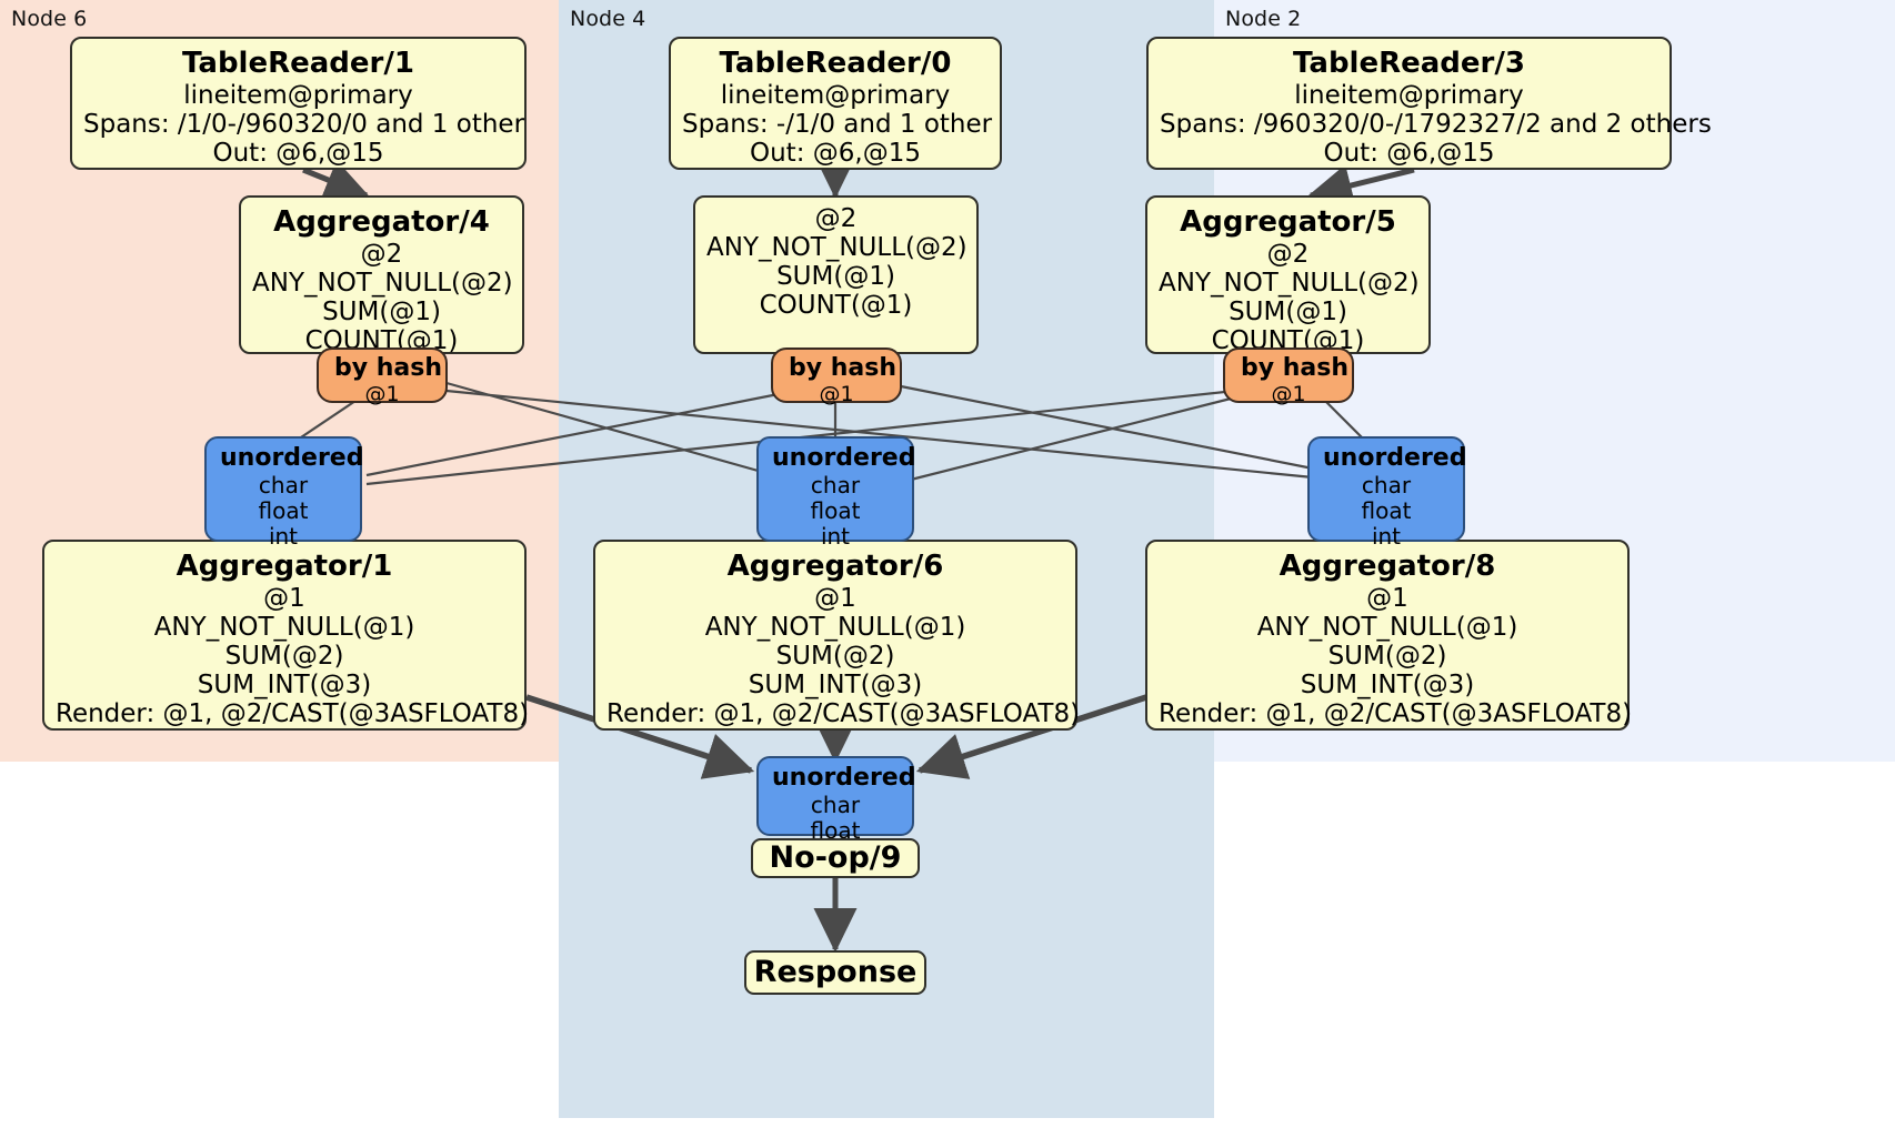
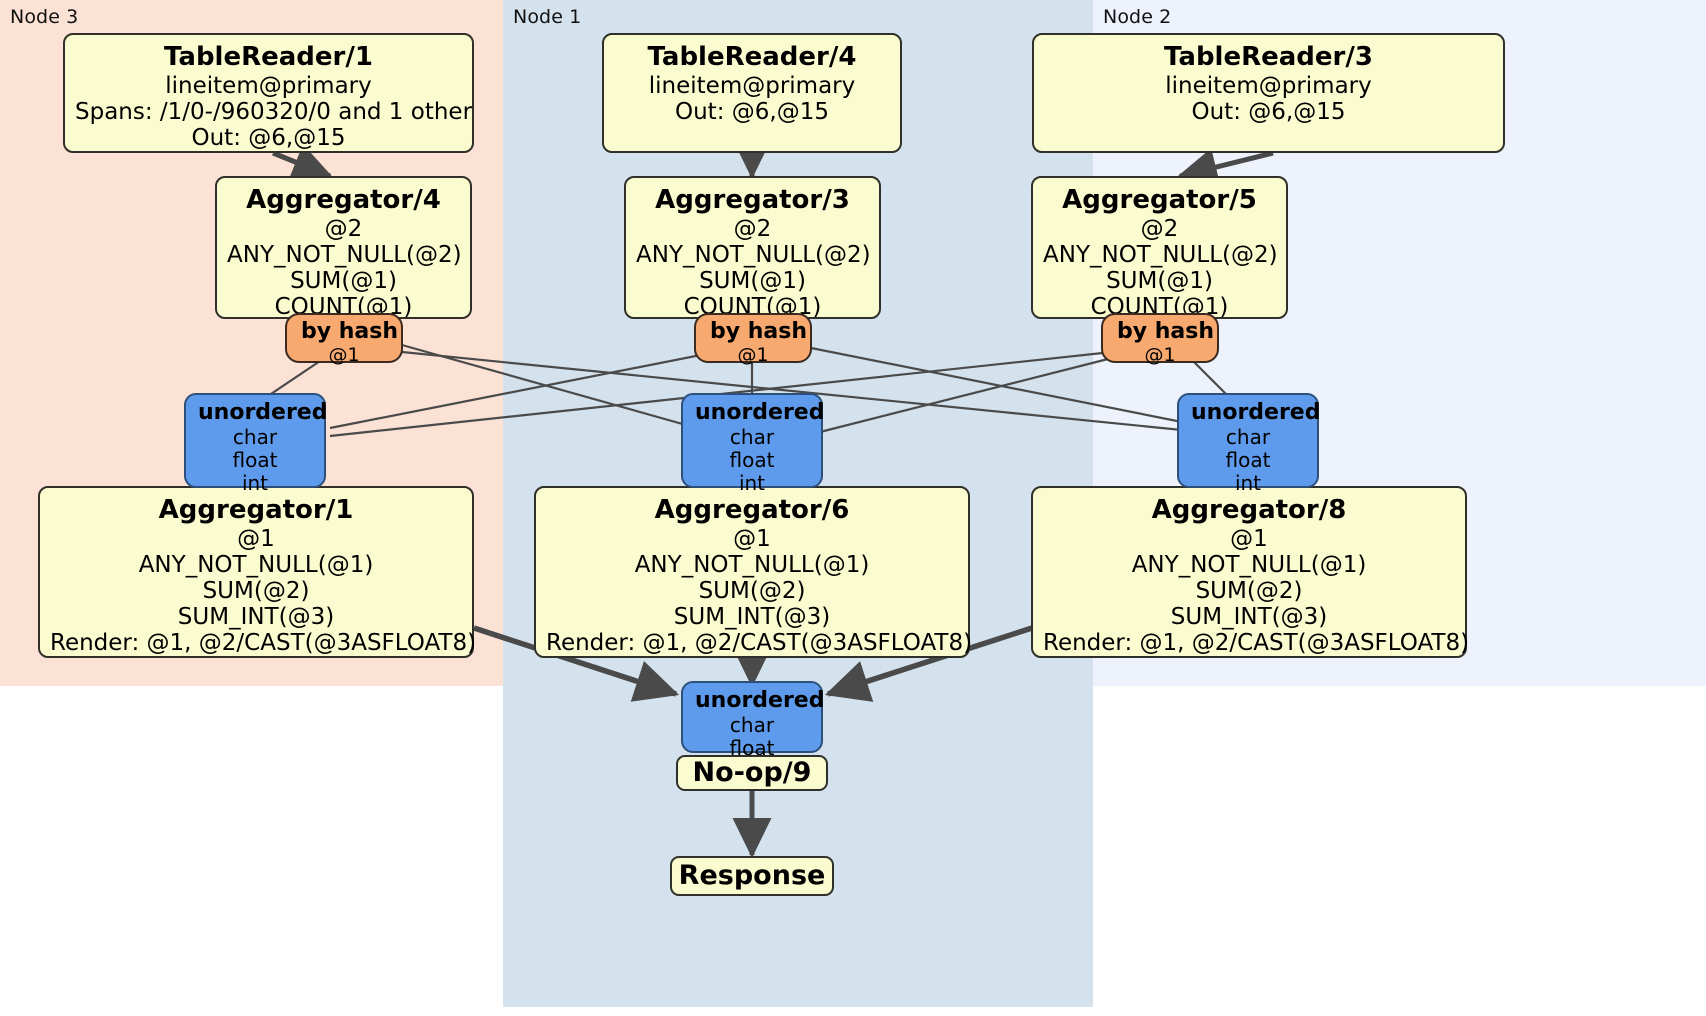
- Node 6
+ Node 3
- Node 4
+ Node 1
  Node 2
  TableReader/1
  lineitem@primary
  Spans: /1/0-/960320/0 and 1 other
  Out: @6,@15
- TableReader/0
+ TableReader/4
  lineitem@primary
- Spans: -/1/0 and 1 other
  Out: @6,@15
  TableReader/3
  lineitem@primary
- Spans: /960320/0-/1792327/2 and 2 others
  Out: @6,@15
  Aggregator/4
  @2
  ANY_NOT_NULL(@2)
  SUM(@1)
  COUNT(@1)
+ Aggregator/3
  @2
  ANY_NOT_NULL(@2)
  SUM(@1)
  COUNT(@1)
  Aggregator/5
  @2
  ANY_NOT_NULL(@2)
  SUM(@1)
  COUNT(@1)
  by hash
  @1
  by hash
  @1
  by hash
  @1
  unordered
  char
  float
  int
  unordered
  char
  float
  int
  unordered
  char
  float
  int
  Aggregator/1
  @1
  ANY_NOT_NULL(@1)
  SUM(@2)
  SUM_INT(@3)
  Render: @1, @2/CAST(@3ASFLOAT8)
  Aggregator/6
  @1
  ANY_NOT_NULL(@1)
  SUM(@2)
  SUM_INT(@3)
  Render: @1, @2/CAST(@3ASFLOAT8)
  Aggregator/8
  @1
  ANY_NOT_NULL(@1)
  SUM(@2)
  SUM_INT(@3)
  Render: @1, @2/CAST(@3ASFLOAT8)
  unordered
  char
  float
  No-op/9
  Response
